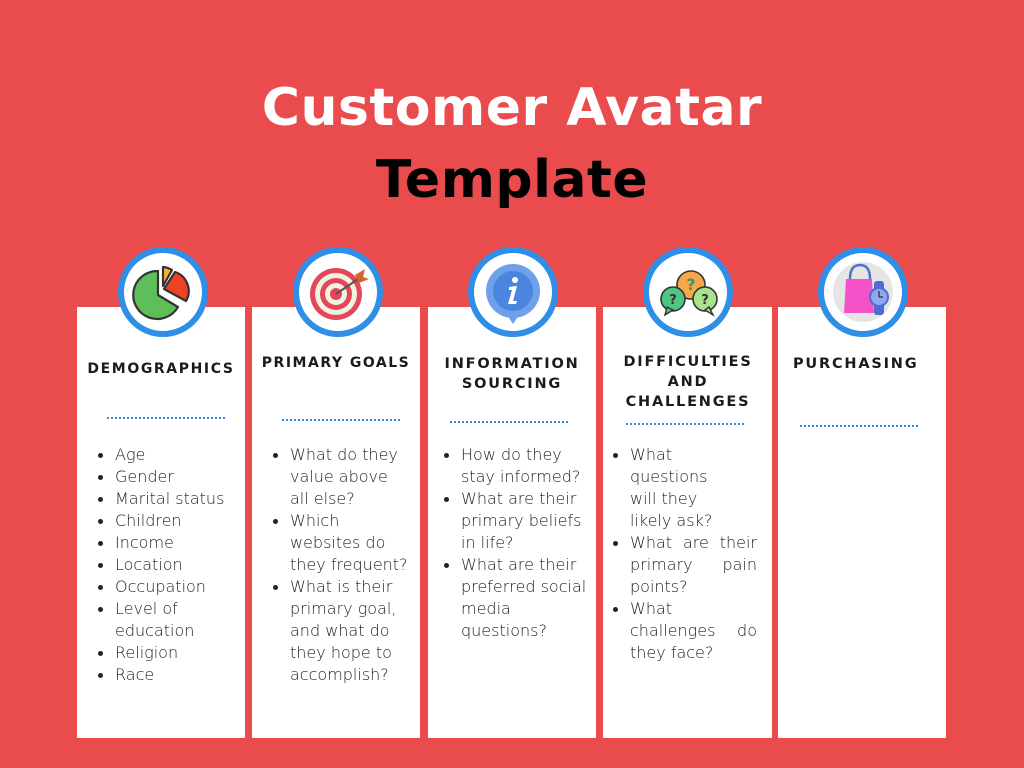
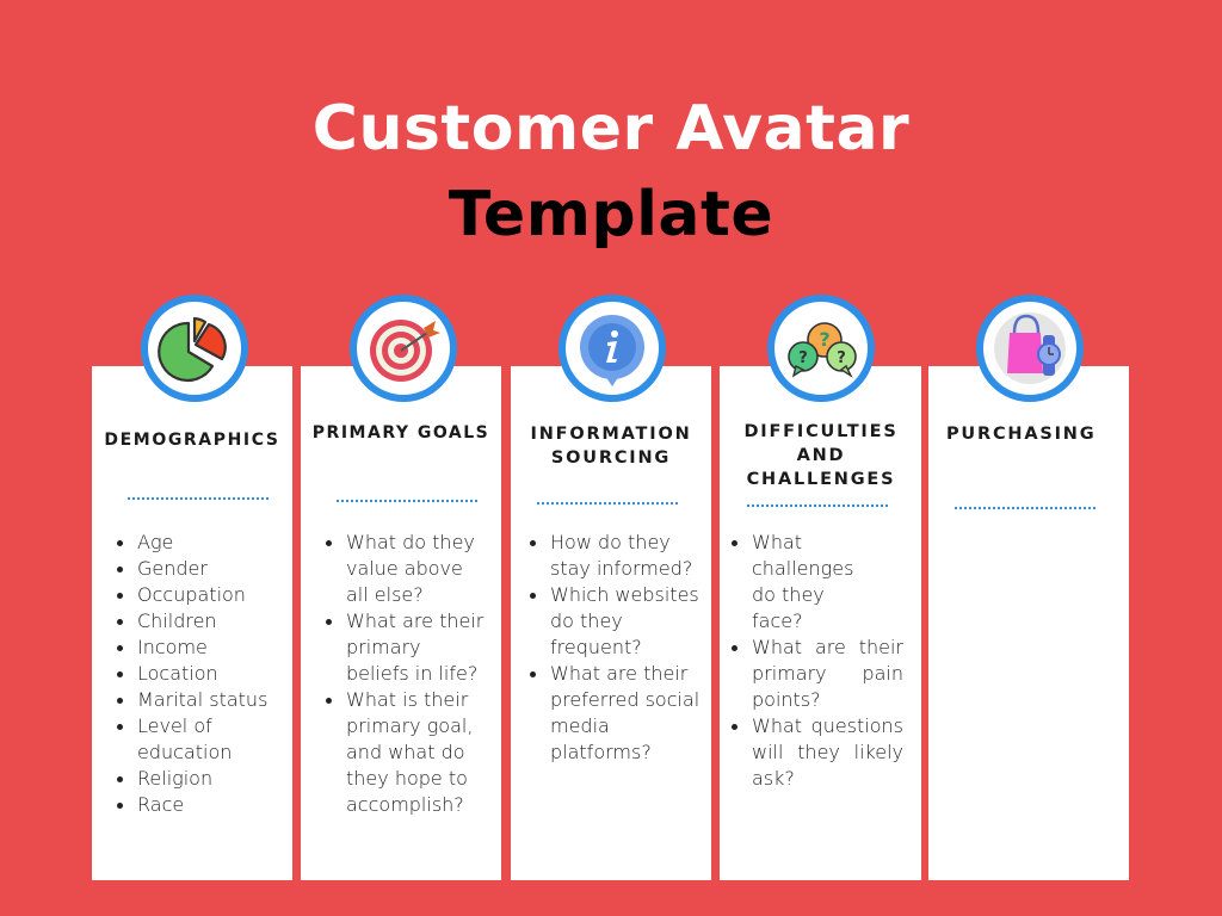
  Customer Avatar
  Template
  DEMOGRAPHICS
  Age
  Gender
- Marital status
+ Occupation
  Children
  Income
  Location
- Occupation
+ Marital status
  Level of education
  Religion
  Race
  PRIMARY GOALS
  What do they value above all else?
- Which websites do they frequent?
+ What are their primary beliefs in life?
  What is their primary goal, and what do they hope to accomplish?
  INFORMATION SOURCING
  How do they stay informed?
- What are their primary beliefs in life?
+ Which websites do they frequent?
- What are their preferred social media questions?
+ What are their preferred social media platforms?
  DIFFICULTIES AND CHALLENGES
- What questions will they likely ask?
+ What challenges do they face?
  What are their primary pain points?
- What challenges do they face?
+ What questions will they likely ask?
  PURCHASING
  ?
  ?
  ?
